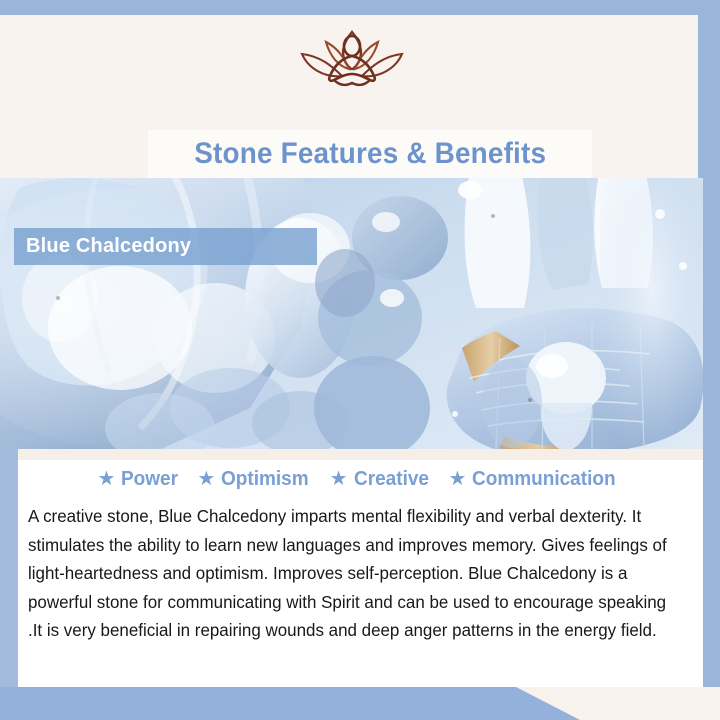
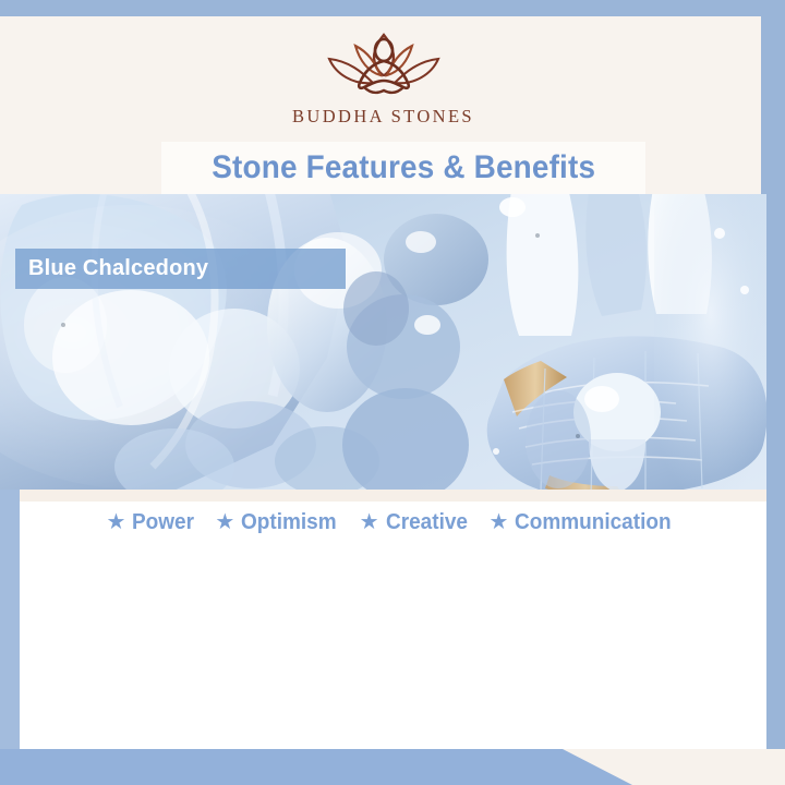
+ BUDDHA STONES
  Stone Features & Benefits
  Blue Chalcedony
  ★
  Power
  ★
  Optimism
  ★
  Creative
  ★
  Communication
- A creative stone, Blue Chalcedony imparts mental flexibility and verbal dexterity. It stimulates the ability to learn new languages and improves memory. Gives feelings of light-heartedness and optimism. Improves self-perception. Blue Chalcedony is a powerful stone for communicating with Spirit and can be used to encourage speaking .It is very beneficial in repairing wounds and deep anger patterns in the energy field.
